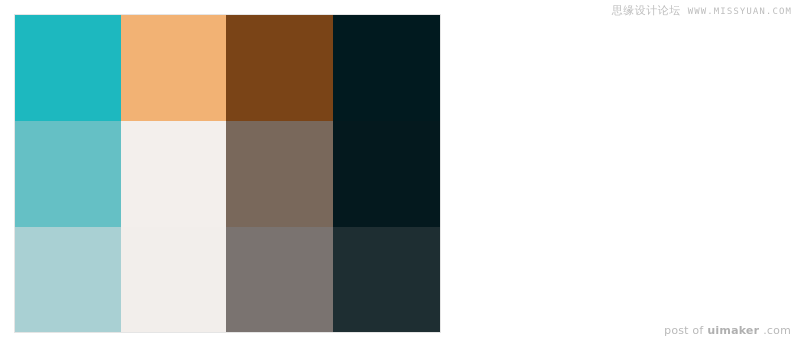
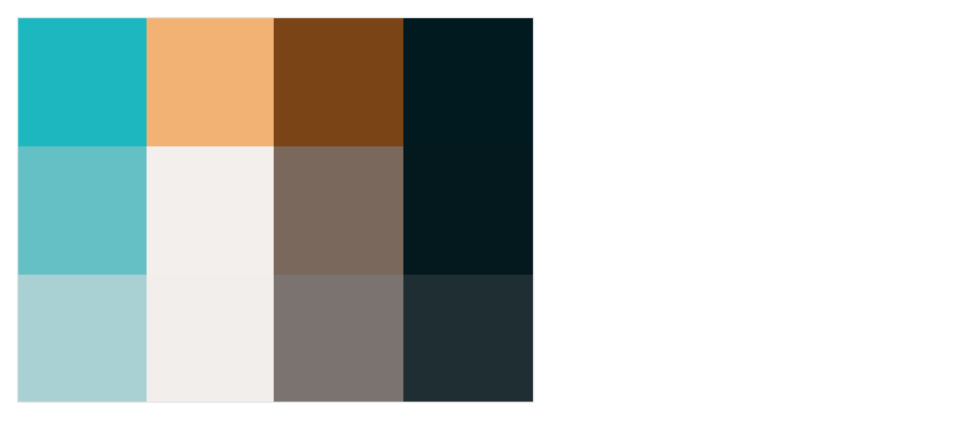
- 思缘设计论坛
- WWW.MISSYUAN.COM
- post of
- uimaker
- .com
